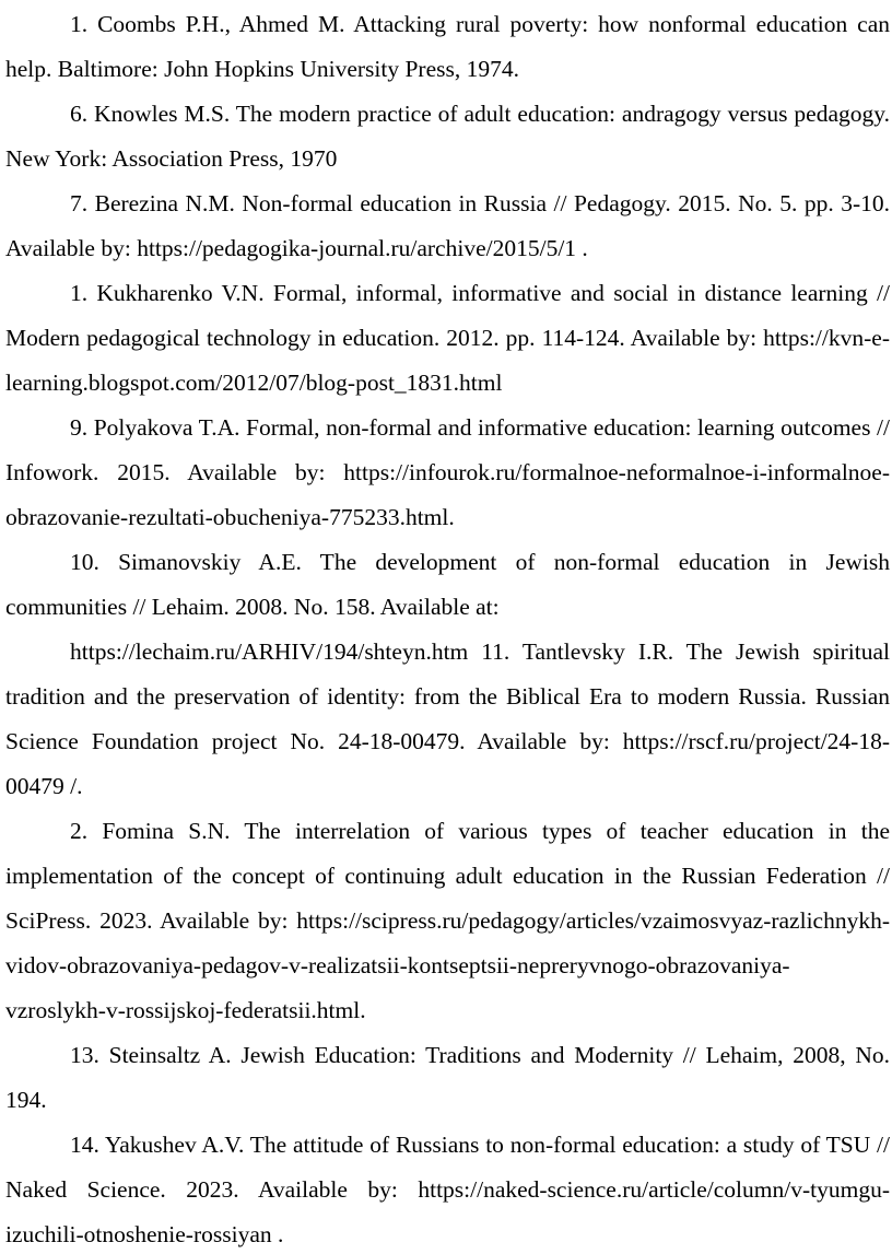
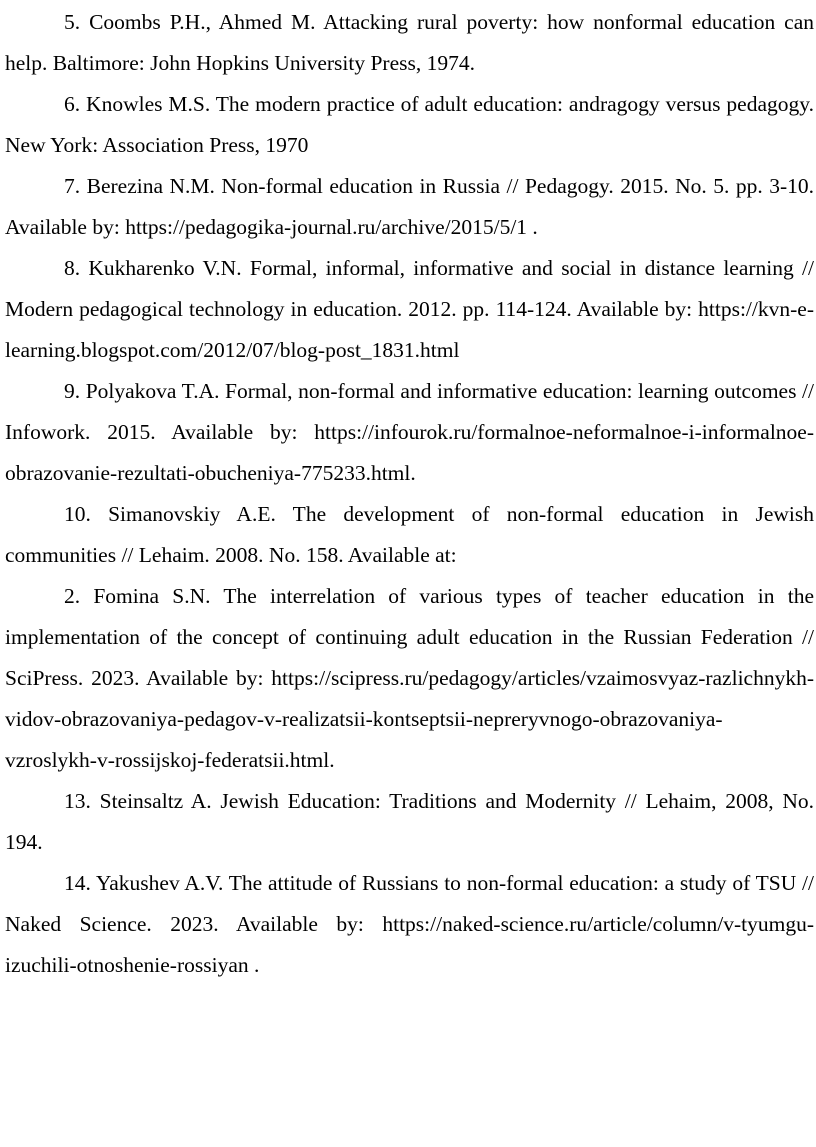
- 1. Coombs P.H., Ahmed M. Attacking rural poverty: how nonformal education can help. Baltimore: John Hopkins University Press, 1974.
+ 5. Coombs P.H., Ahmed M. Attacking rural poverty: how nonformal education can help. Baltimore: John Hopkins University Press, 1974.
  6. Knowles M.S. The modern practice of adult education: andragogy versus pedagogy. New York: Association Press, 1970
  7. Berezina N.M. Non-formal education in Russia // Pedagogy. 2015. No. 5. pp. 3-10. Available by: https://pedagogika-journal.ru/archive/2015/5/1 .
- 1. Kukharenko V.N. Formal, informal, informative and social in distance learning // Modern pedagogical technology in education. 2012. pp. 114-124. Available by: https://kvn-e-learning.blogspot.com/2012/07/blog-post_1831.html
+ 8. Kukharenko V.N. Formal, informal, informative and social in distance learning // Modern pedagogical technology in education. 2012. pp. 114-124. Available by: https://kvn-e-learning.blogspot.com/2012/07/blog-post_1831.html
  9. Polyakova T.A. Formal, non-formal and informative education: learning outcomes // Infowork. 2015. Available by: https://infourok.ru/formalnoe-neformalnoe-i-informalnoe-obrazovanie-rezultati-obucheniya-775233.html.
  10. Simanovskiy A.E. The development of non-formal education in Jewish communities // Lehaim. 2008. No. 158. Available at:
- https://lechaim.ru/ARHIV/194/shteyn.htm 11. Tantlevsky I.R. The Jewish spiritual tradition and the preservation of identity: from the Biblical Era to modern Russia. Russian Science Foundation project No. 24-18-00479. Available by: https://rscf.ru/project/24-18-00479 /.
  2. Fomina S.N. The interrelation of various types of teacher education in the implementation of the concept of continuing adult education in the Russian Federation // SciPress. 2023. Available by: https://scipress.ru/pedagogy/articles/vzaimosvyaz-razlichnykh-vidov-obrazovaniya-pedagov-v-realizatsii-kontseptsii-nepreryvnogo-obrazovaniya-vzroslykh-v-rossijskoj-federatsii.html.
  13. Steinsaltz A. Jewish Education: Traditions and Modernity // Lehaim, 2008, No. 194.
  14. Yakushev A.V. The attitude of Russians to non-formal education: a study of TSU // Naked Science. 2023. Available by: https://naked-science.ru/article/column/v-tyumgu-izuchili-otnoshenie-rossiyan .
